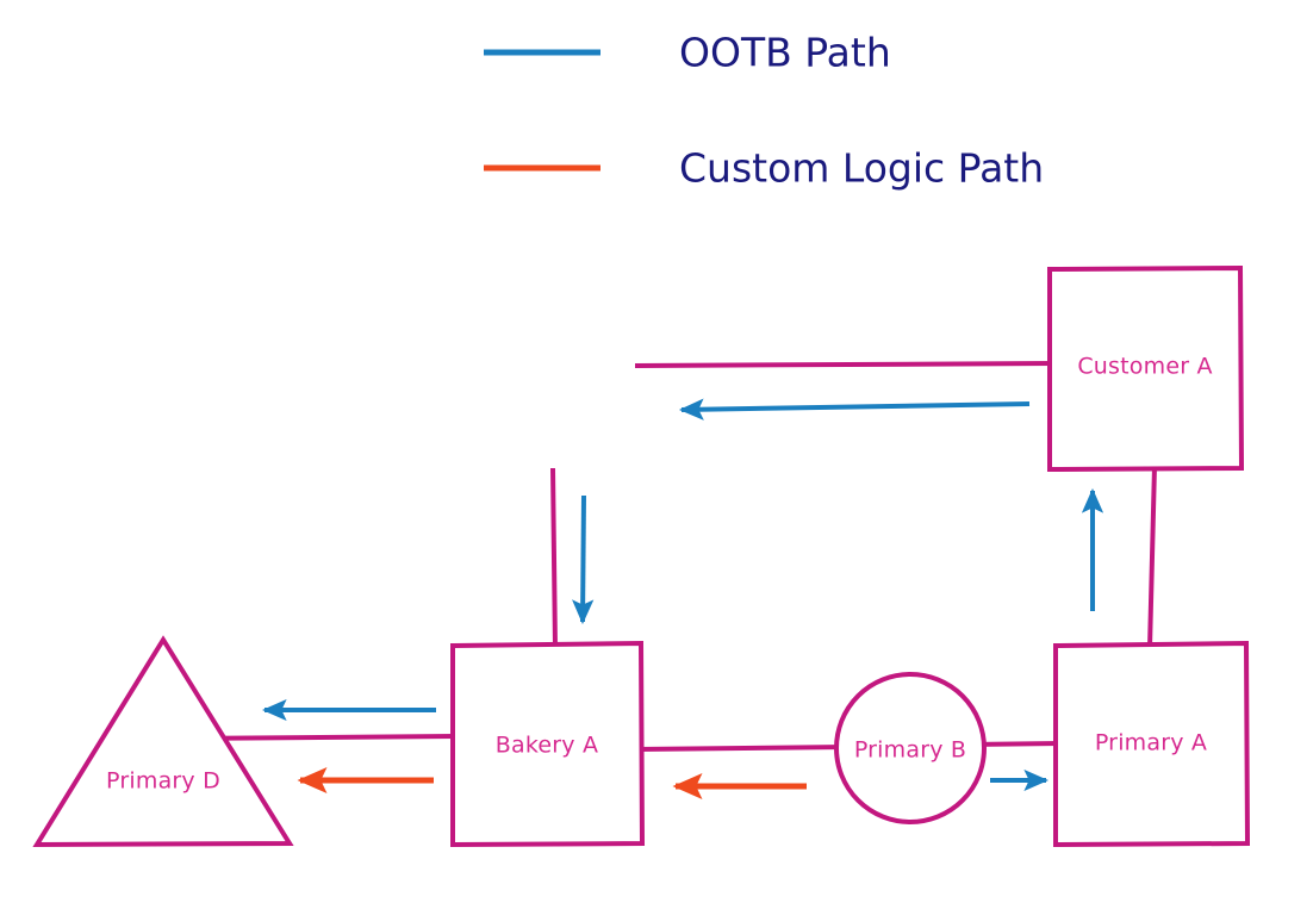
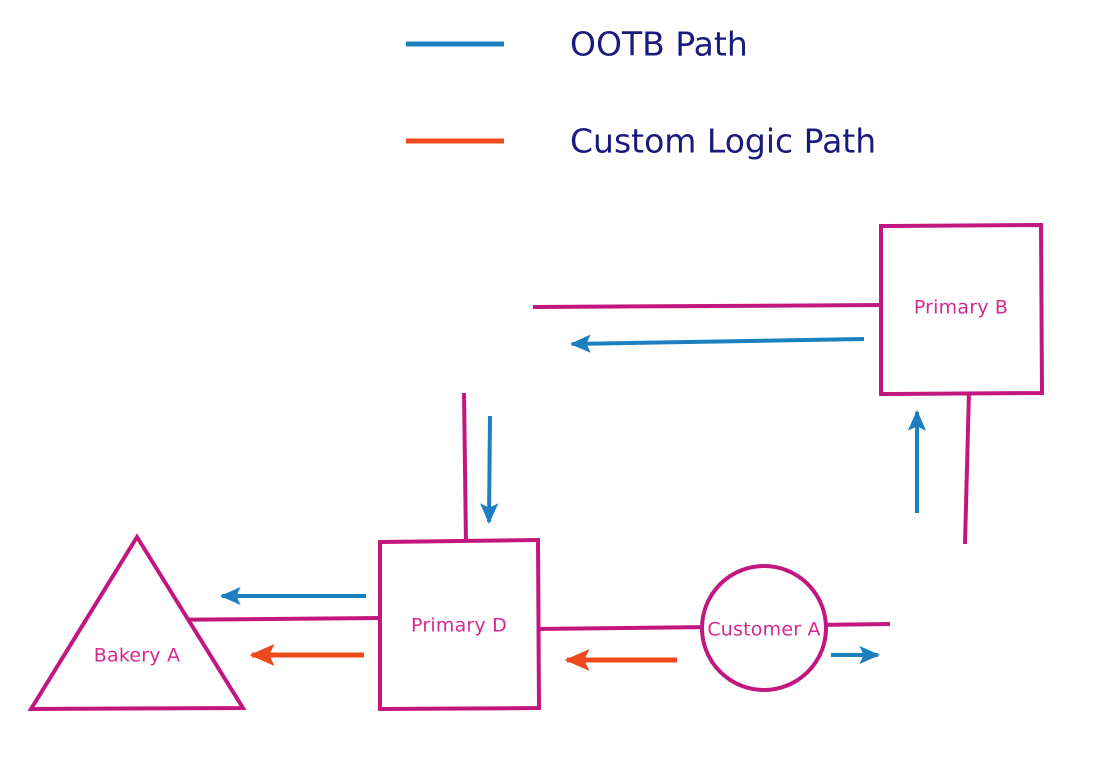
  OOTB Path
  Custom Logic Path
- Customer A
+ Primary B
- Bakery A
+ Primary D
- Primary A
- Primary D
+ Bakery A
- Primary B
+ Customer A
